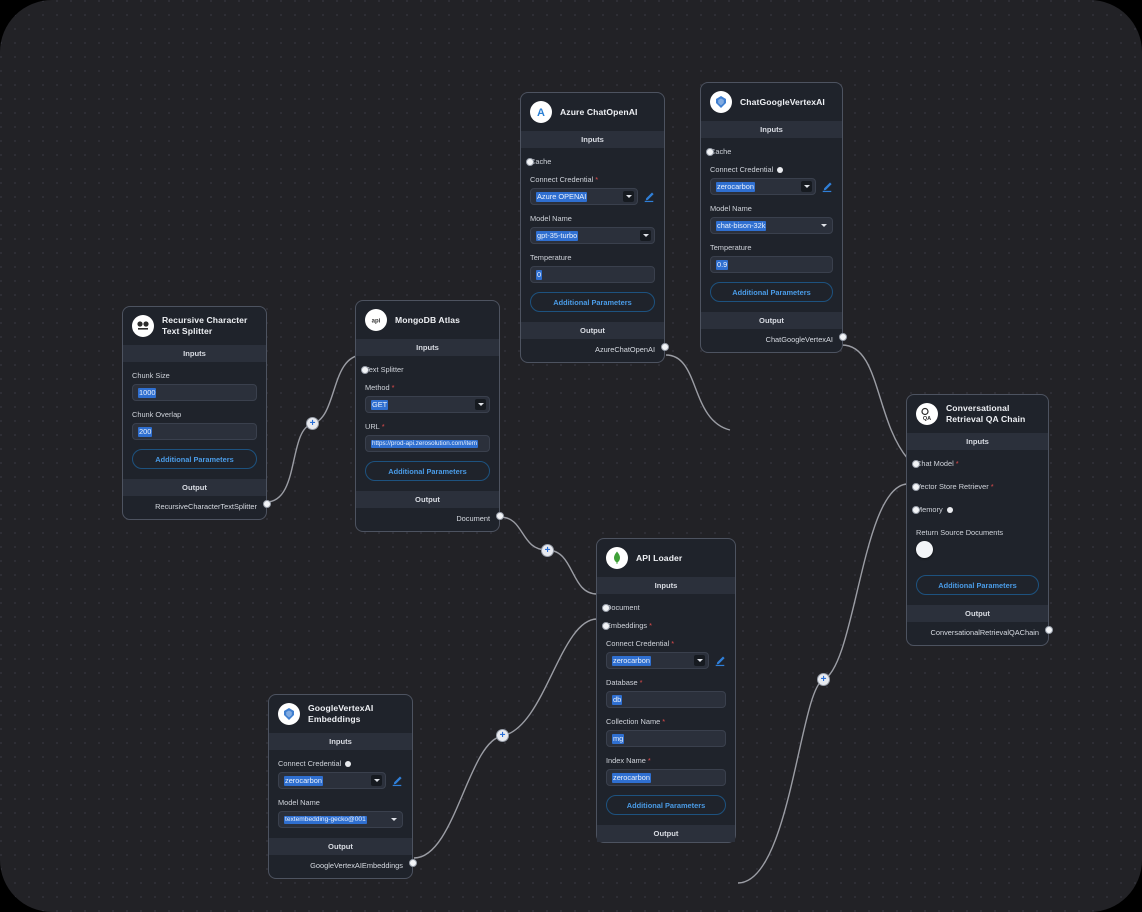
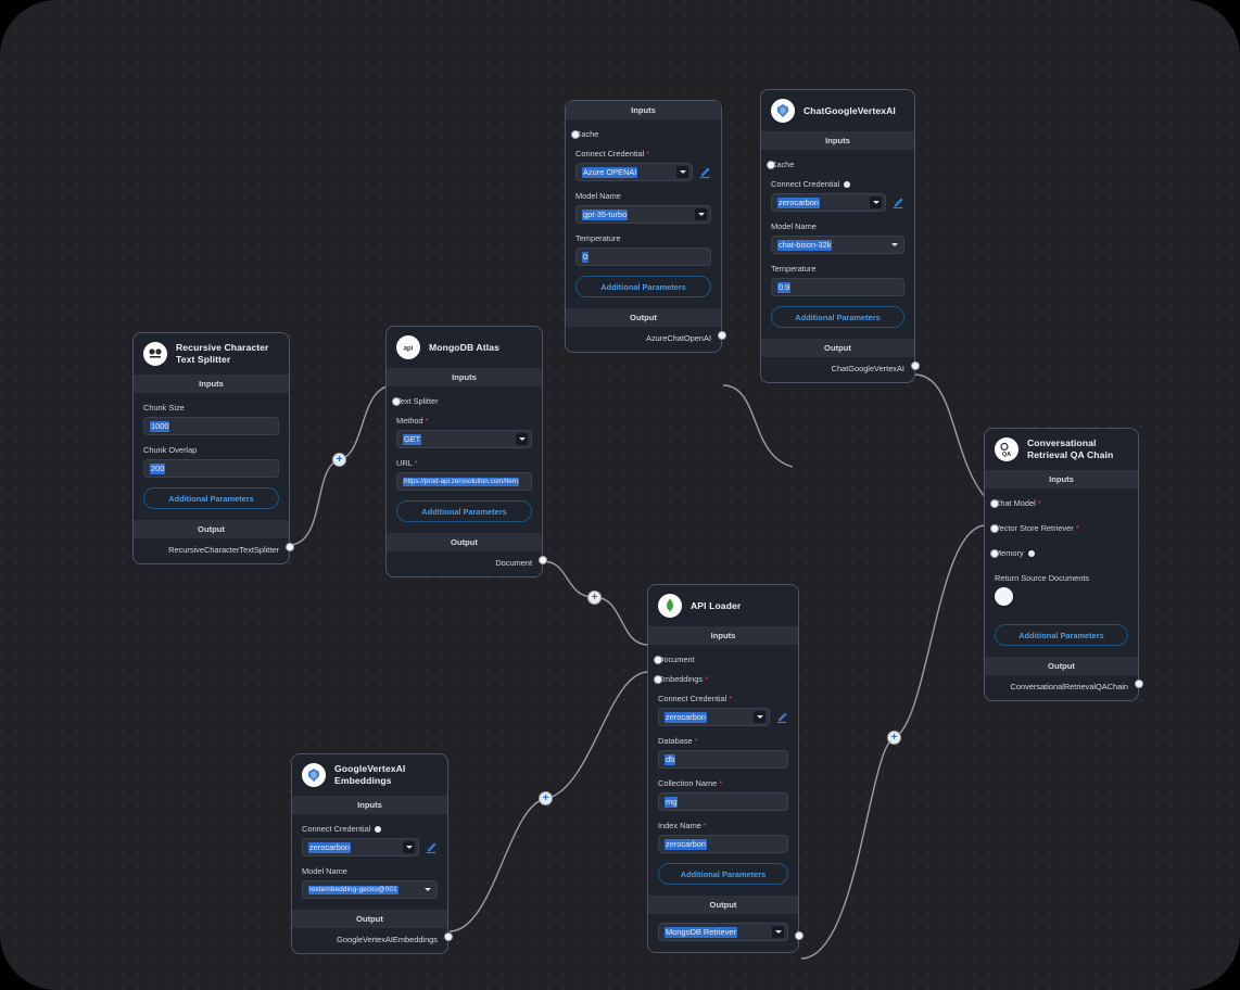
  Recursive Character Text Splitter
  Inputs
  Chunk Size
  1000
  Chunk Overlap
  200
  Additional Parameters
  Output
  RecursiveCharacterTextSplitter
  MongoDB Atlas
  Inputs
  ext Splitter
  Method *
  GET
  URL *
  Additional Parameters
  Output
  Document
- A
- Azure ChatOpenAI
  Inputs
  ache
  Connect Credential *
  Azure OPENAI
  Model Name
  gpt-35-turbo
  Temperature
  0
  Additional Parameters
  Output
  AzureChatOpenAI
  ChatGoogleVertexAI
  Inputs
  ache
  Connect Credential
  zerocarbon
  Model Name
  chat-bison-32k
  Temperature
  0.9
  Additional Parameters
  Output
  ChatGoogleVertexAI
  GoogleVertexAI Embeddings
  Inputs
  Connect Credential
  zerocarbon
  Model Name
  Output
  GoogleVertexAIEmbeddings
  API Loader
  Inputs
  ocument
  mbeddings *
  Connect Credential *
  zerocarbon
  Database *
  db
  Collection Name *
  mg
  Index Name *
  zerocarbon
  Additional Parameters
  Output
+ MongoDB Retriever
  Conversational Retrieval QA Chain
  Inputs
  hat Model *
  ector Store Retriever *
  emory
  Return Source Documents
  Additional Parameters
  Output
  ConversationalRetrievalQAChain
  +
  +
  +
  +
